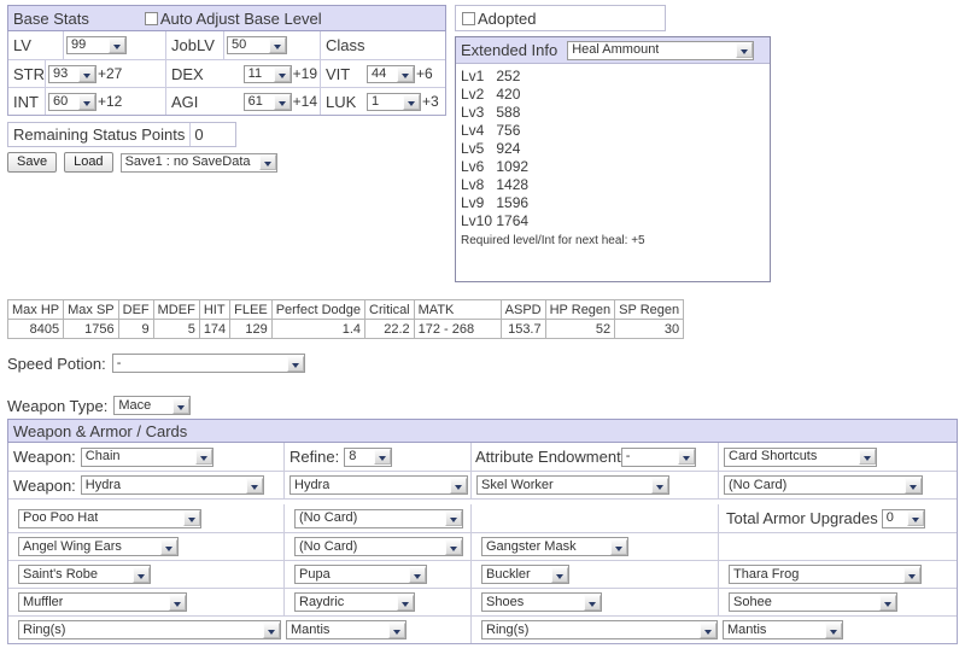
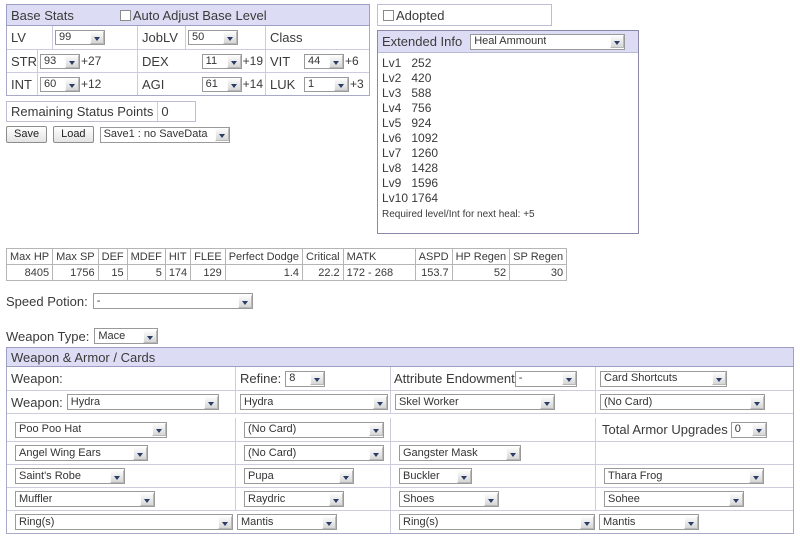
  Base Stats
  Auto Adjust Base Level
  LV
  99
  JobLV
  50
  Class
  STR
  93
  +27
  DEX
  11
  +19
  VIT
  44
  +6
  INT
  60
  +12
  AGI
  61
  +14
  LUK
  1
  +3
  Remaining Status Points
  0
  Save
  Load
  Save1 : no SaveData
  Adopted
  Extended Info
  Heal Ammount
  Lv1 252
  Lv2 420
  Lv3 588
  Lv4 756
  Lv5 924
  Lv6 1092
+ Lv7 1260
  Lv8 1428
  Lv9 1596
  Lv10 1764
  Required level/Int for next heal: +5
  Max HP	Max SP	DEF	MDEF	HIT	FLEE	Perfect Dodge	Critical	MATK	ASPD	HP Regen	SP Regen
- 8405	1756	9	5	174	129	1.4	22.2	172 - 268	153.7	52	30
+ 8405	1756	15	5	174	129	1.4	22.2	172 - 268	153.7	52	30
  Speed Potion:
  -
  Weapon Type:
  Mace
  Weapon & Armor / Cards
  Weapon:
- Chain
  Refine:
  8
  Attribute Endowment
  -
  Card Shortcuts
  Weapon:
  Hydra
  Hydra
  Skel Worker
  (No Card)
  Poo Poo Hat
  (No Card)
  Total Armor Upgrades
  0
  Angel Wing Ears
  (No Card)
  Gangster Mask
  Saint's Robe
  Pupa
  Buckler
  Thara Frog
  Muffler
  Raydric
  Shoes
  Sohee
  Ring(s)
  Mantis
  Ring(s)
  Mantis
